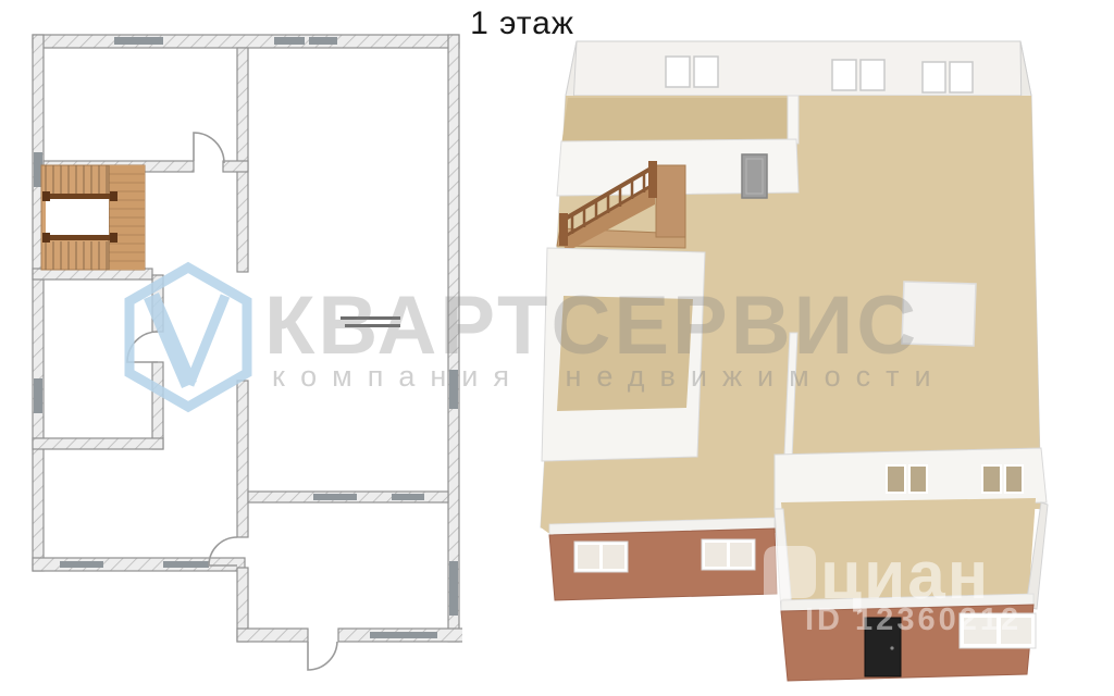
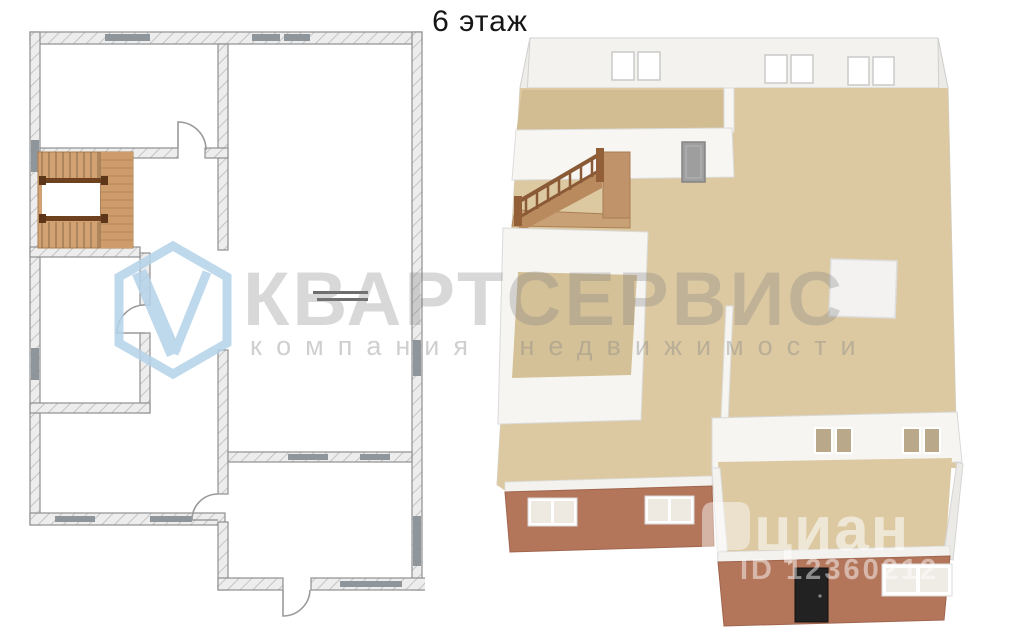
- 1 этаж
+ 6 этаж
  КВАРТСЕРВИС
  компания недвижимости
  циан
  ID 12360212
